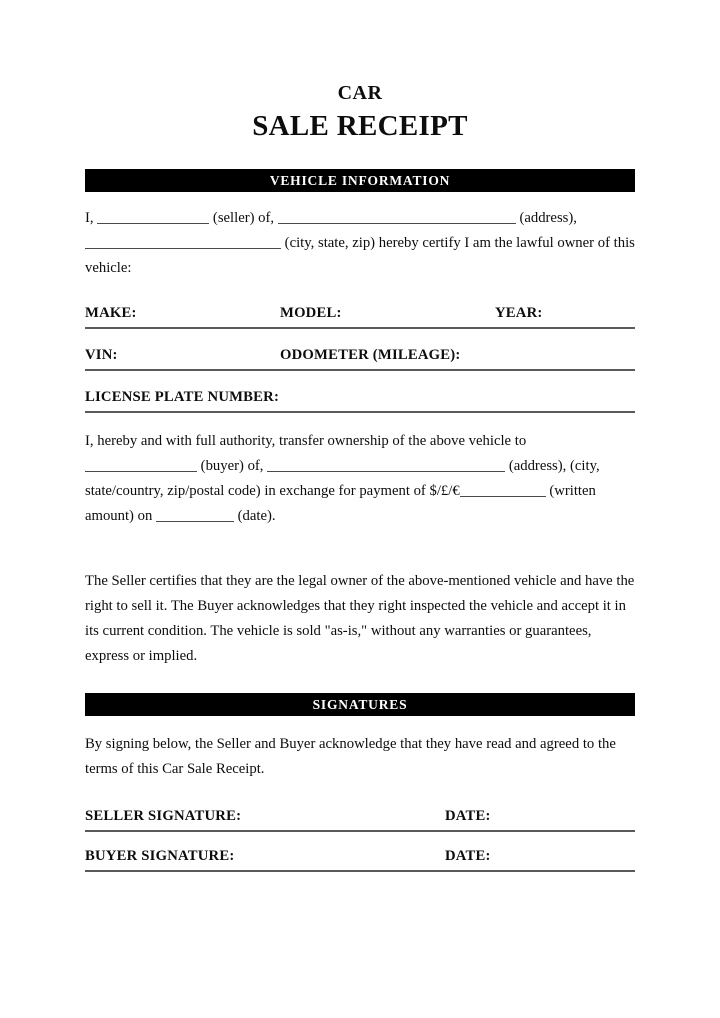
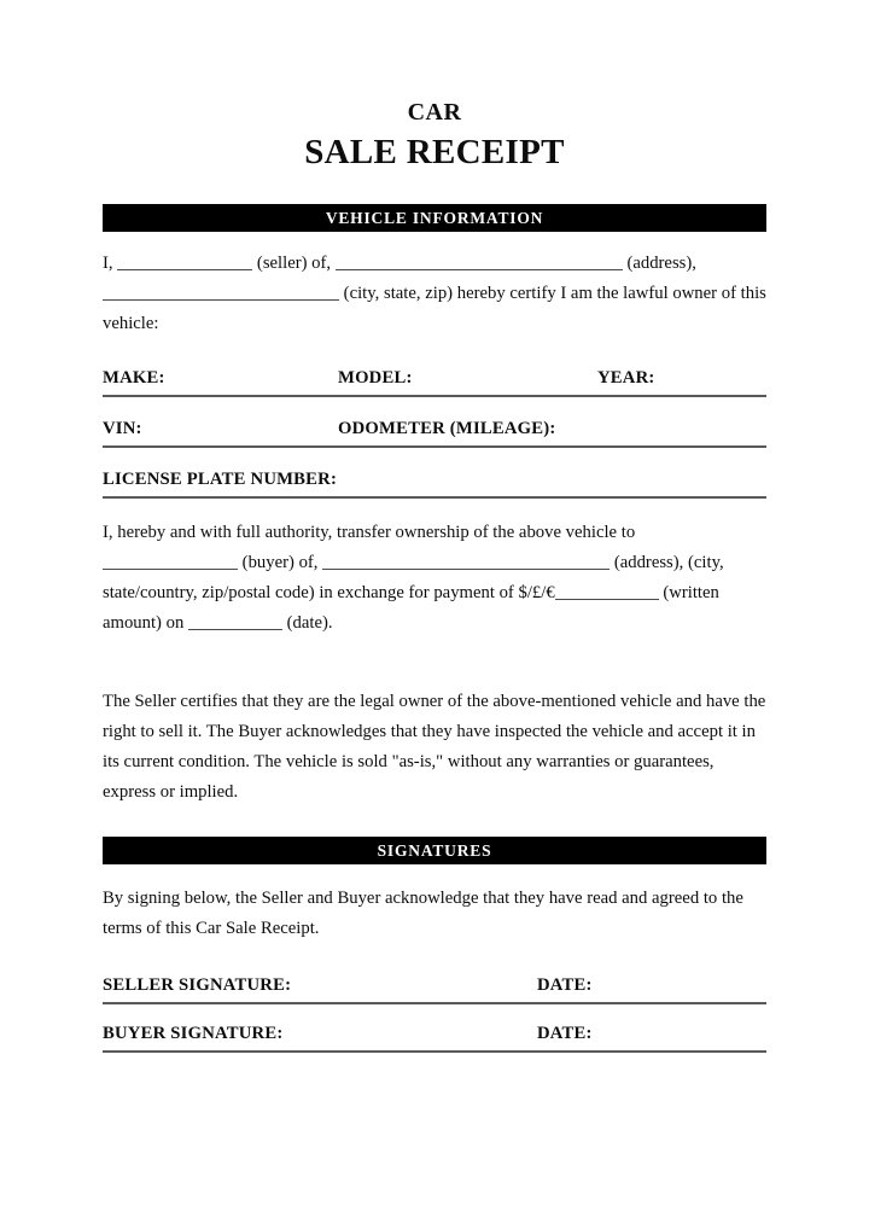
  CAR
  SALE RECEIPT
  VEHICLE INFORMATION
  I, (seller) of, (address), (city, state, zip) hereby certify I am the lawful owner of this vehicle:
  MAKE:
  MODEL:
  YEAR:
  VIN:
  ODOMETER (MILEAGE):
  LICENSE PLATE NUMBER:
  I, hereby and with full authority, transfer ownership of the above vehicle to (buyer) of, (address), (city, state/country, zip/postal code) in exchange for payment of $/£/€ (written amount) on (date).
- The Seller certifies that they are the legal owner of the above-mentioned vehicle and have the right to sell it. The Buyer acknowledges that they right inspected the vehicle and accept it in its current condition. The vehicle is sold "as-is," without any warranties or guarantees, express or implied.
+ The Seller certifies that they are the legal owner of the above-mentioned vehicle and have the right to sell it. The Buyer acknowledges that they have inspected the vehicle and accept it in its current condition. The vehicle is sold "as-is," without any warranties or guarantees, express or implied.
  SIGNATURES
  By signing below, the Seller and Buyer acknowledge that they have read and agreed to the terms of this Car Sale Receipt.
  SELLER SIGNATURE:
  DATE:
  BUYER SIGNATURE:
  DATE:
